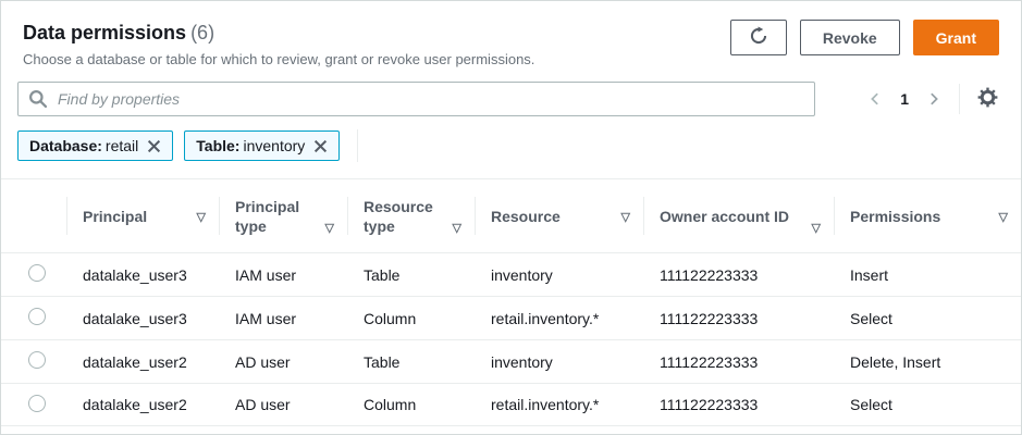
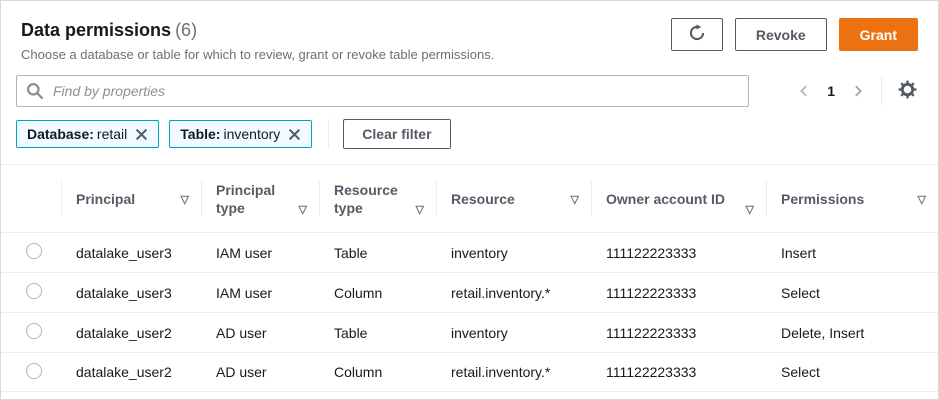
  Data permissions (6)
- Choose a database or table for which to review, grant or revoke user permissions.
+ Choose a database or table for which to review, grant or revoke table permissions.
  Revoke
  Grant
  Find by properties
  1
  Database: retail
  Table: inventory
+ Clear filter
  Principal
  ▽
  Principal type
  ▽
  Resource type
  ▽
  Resource
  ▽
  Owner account ID
  ▽
  Permissions
  ▽
  datalake_user3
  IAM user
  Table
  inventory
  111122223333
  Insert
  datalake_user3
  IAM user
  Column
  retail.inventory.*
  111122223333
  Select
  datalake_user2
  AD user
  Table
  inventory
  111122223333
  Delete, Insert
  datalake_user2
  AD user
  Column
  retail.inventory.*
  111122223333
  Select
